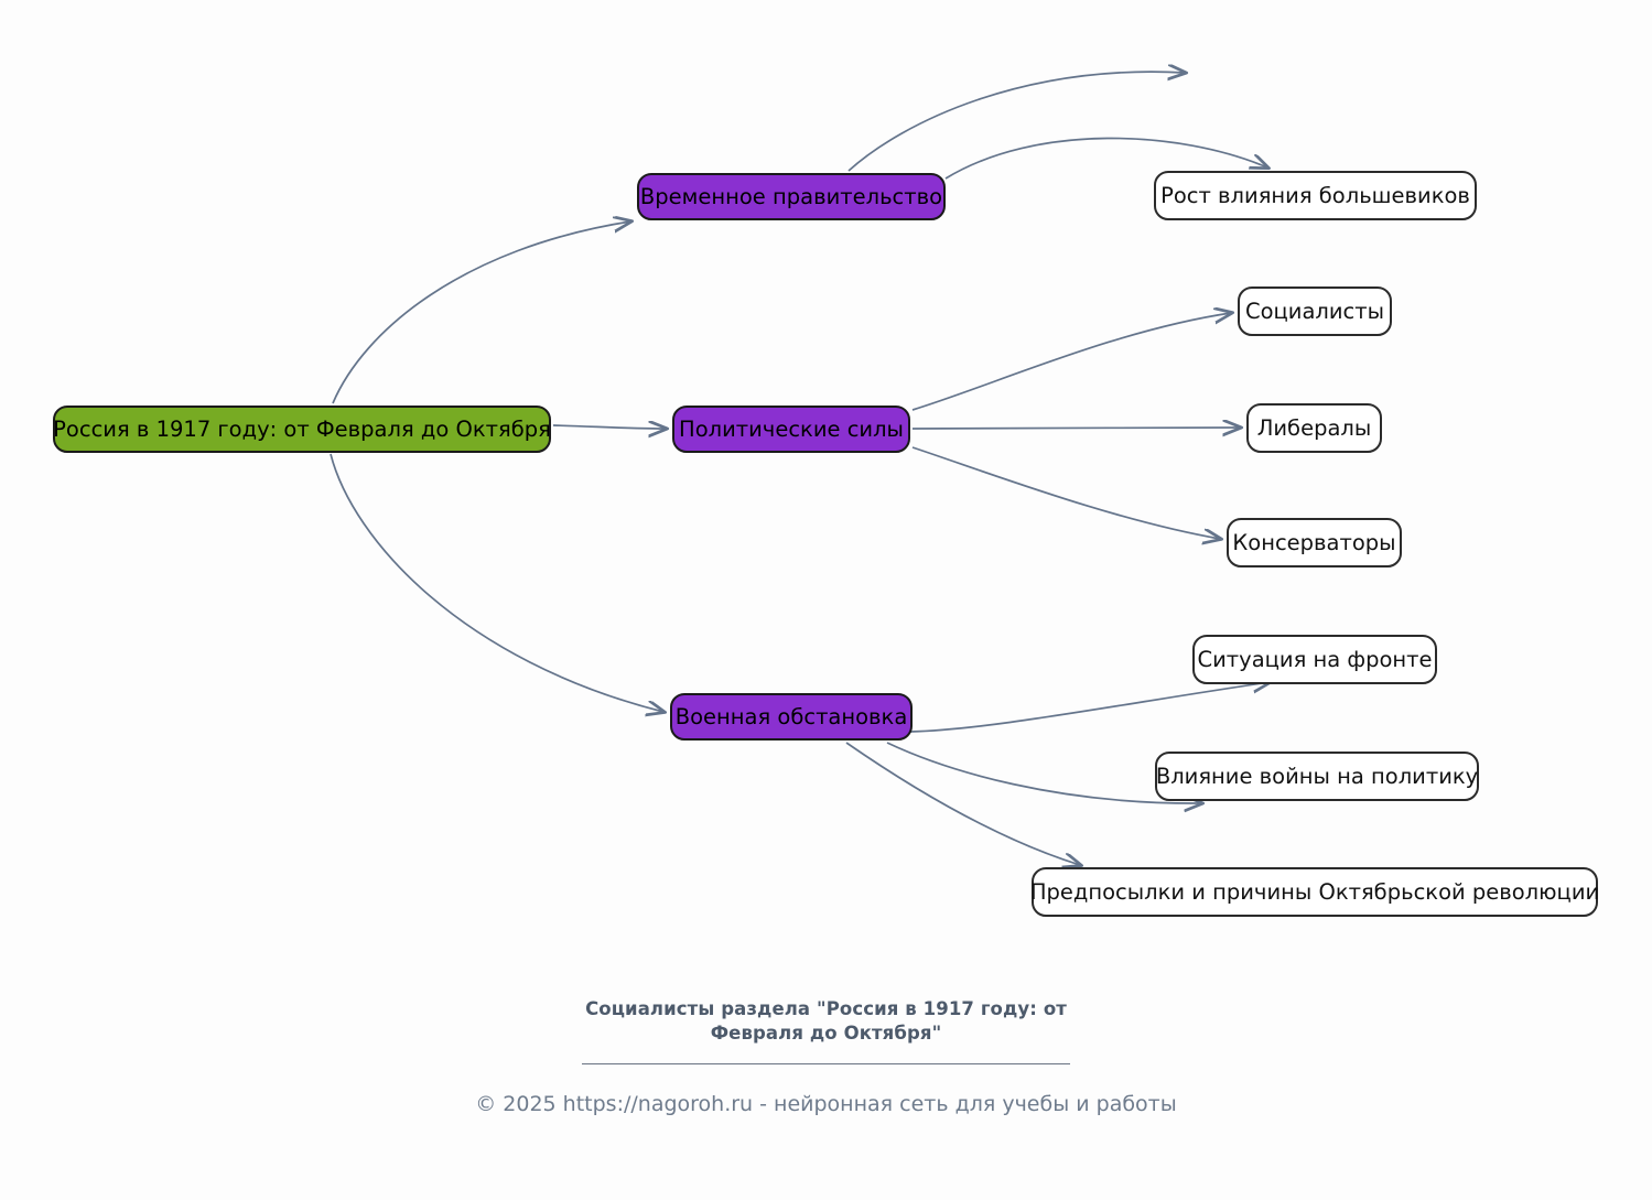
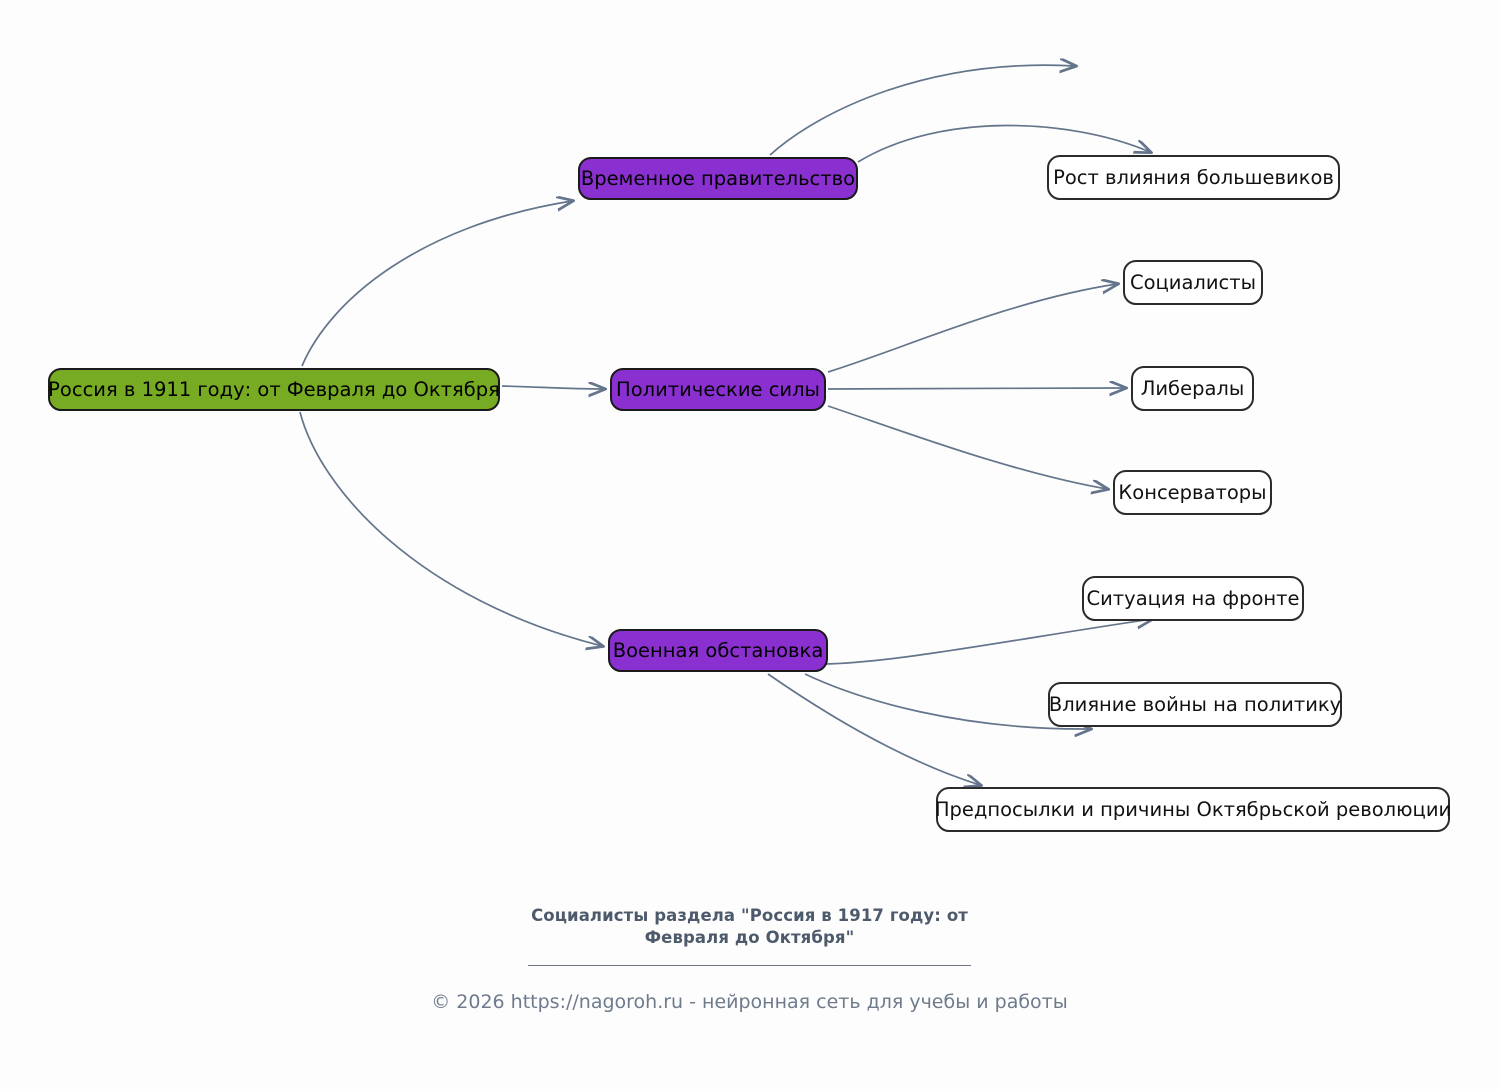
- Россия в 1917 году: от Февраля до Октября
+ Россия в 1911 году: от Февраля до Октября
  Временное правительство
  Рост влияния большевиков
  Политические силы
  Социалисты
  Либералы
  Консерваторы
  Военная обстановка
  Ситуация на фронте
  Влияние войны на политику
  Предпосылки и причины Октябрьской революции
  Социалисты раздела "Россия в 1917 году: от
  Февраля до Октября"
- © 2025 https://nagoroh.ru - нейронная сеть для учебы и работы
+ © 2026 https://nagoroh.ru - нейронная сеть для учебы и работы
